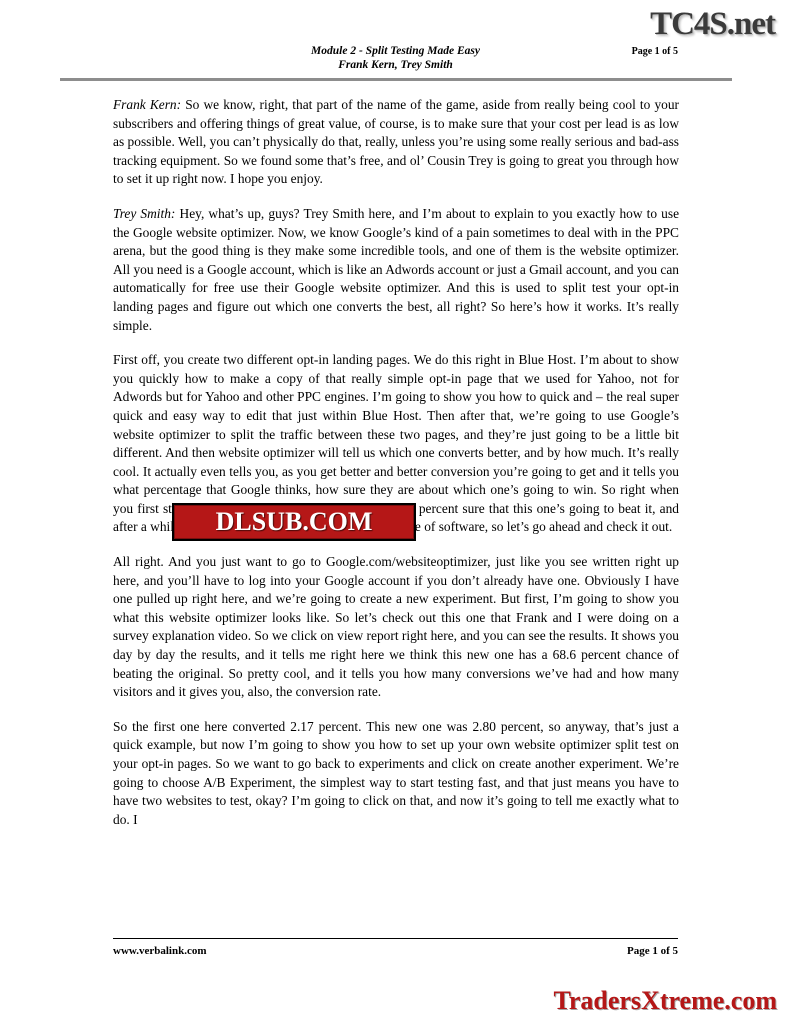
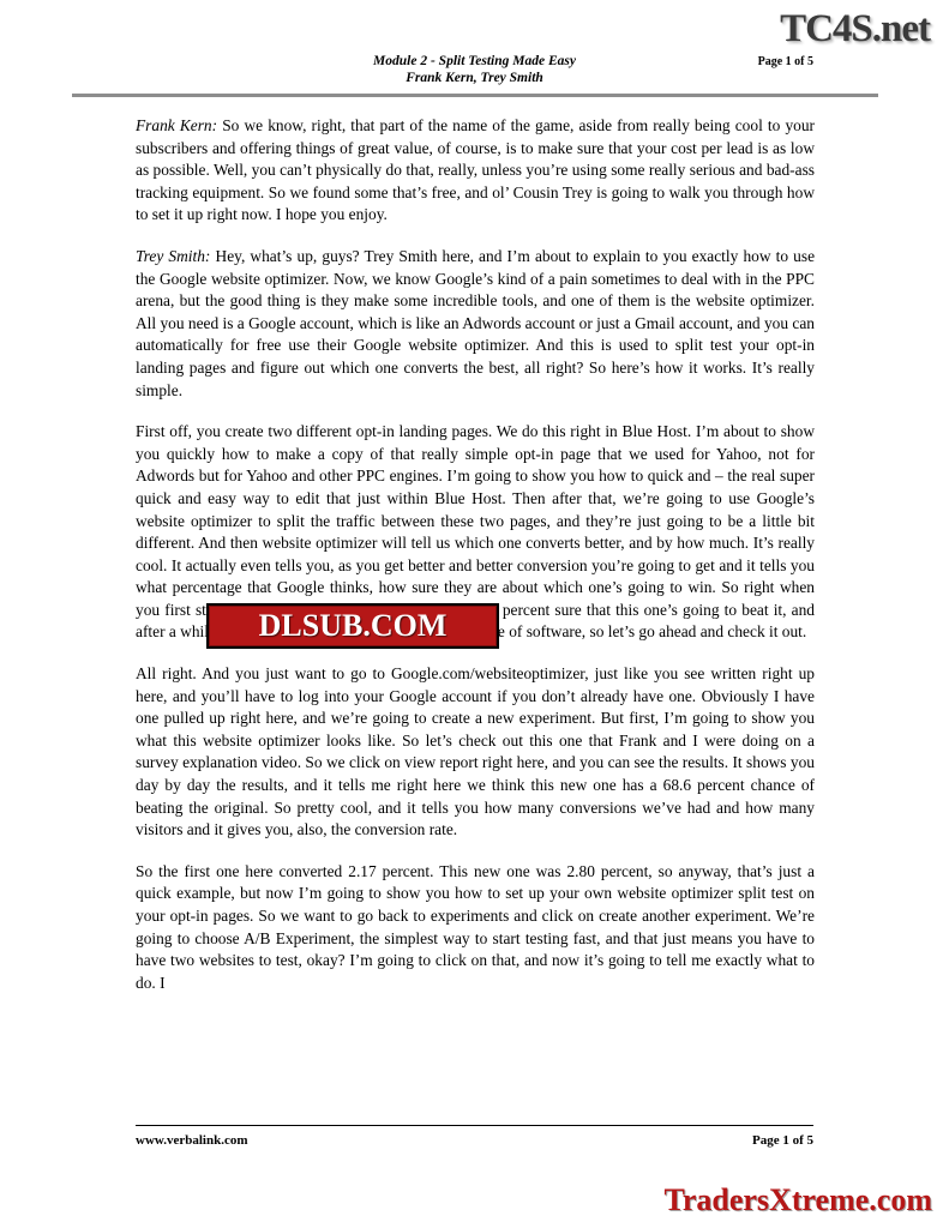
  TC4S.net
  Module 2 - Split Testing Made Easy
  Frank Kern, Trey Smith
  Page 1 of 5
- Frank Kern: So we know, right, that part of the name of the game, aside from really being cool to your subscribers and offering things of great value, of course, is to make sure that your cost per lead is as low as possible. Well, you can’t physically do that, really, unless you’re using some really serious and bad-ass tracking equipment. So we found some that’s free, and ol’ Cousin Trey is going to great you through how to set it up right now. I hope you enjoy.
+ Frank Kern: So we know, right, that part of the name of the game, aside from really being cool to your subscribers and offering things of great value, of course, is to make sure that your cost per lead is as low as possible. Well, you can’t physically do that, really, unless you’re using some really serious and bad-ass tracking equipment. So we found some that’s free, and ol’ Cousin Trey is going to walk you through how to set it up right now. I hope you enjoy.
  Trey Smith: Hey, what’s up, guys? Trey Smith here, and I’m about to explain to you exactly how to use the Google website optimizer. Now, we know Google’s kind of a pain sometimes to deal with in the PPC arena, but the good thing is they make some incredible tools, and one of them is the website optimizer. All you need is a Google account, which is like an Adwords account or just a Gmail account, and you can automatically for free use their Google website optimizer. And this is used to split test your opt-in landing pages and figure out which one converts the best, all right? So here’s how it works. It’s really simple.
  First off, you create two different opt-in landing pages. We do this right in Blue Host. I’m about to show you quickly how to make a copy of that really simple opt-in page that we used for Yahoo, not for Adwords but for Yahoo and other PPC engines. I’m going to show you how to quick and – the real super quick and easy way to edit that just within Blue Host. Then after that, we’re going to use Google’s website optimizer to split the traffic between these two pages, and they’re just going to be a little bit different. And then website optimizer will tell us which one converts better, and by how much. It’s really cool. It actually even tells you, as you get better and better conversion you’re going to get and it tells you what percentage that Google thinks, how sure they are about which one’s going to win. So right when you first st percent sure that this one’s going to beat it, and after a whie of software, so let’s go ahead and check it out.
  All right. And you just want to go to Google.com/websiteoptimizer, just like you see written right up here, and you’ll have to log into your Google account if you don’t already have one. Obviously I have one pulled up right here, and we’re going to create a new experiment. But first, I’m going to show you what this website optimizer looks like. So let’s check out this one that Frank and I were doing on a survey explanation video. So we click on view report right here, and you can see the results. It shows you day by day the results, and it tells me right here we think this new one has a 68.6 percent chance of beating the original. So pretty cool, and it tells you how many conversions we’ve had and how many visitors and it gives you, also, the conversion rate.
  So the first one here converted 2.17 percent. This new one was 2.80 percent, so anyway, that’s just a quick example, but now I’m going to show you how to set up your own website optimizer split test on your opt-in pages. So we want to go back to experiments and click on create another experiment. We’re going to choose A/B Experiment, the simplest way to start testing fast, and that just means you have to have two websites to test, okay? I’m going to click on that, and now it’s going to tell me exactly what to do. I
  DLSUB.COM
  www.verbalink.com
  Page 1 of 5
  TradersXtreme.com
